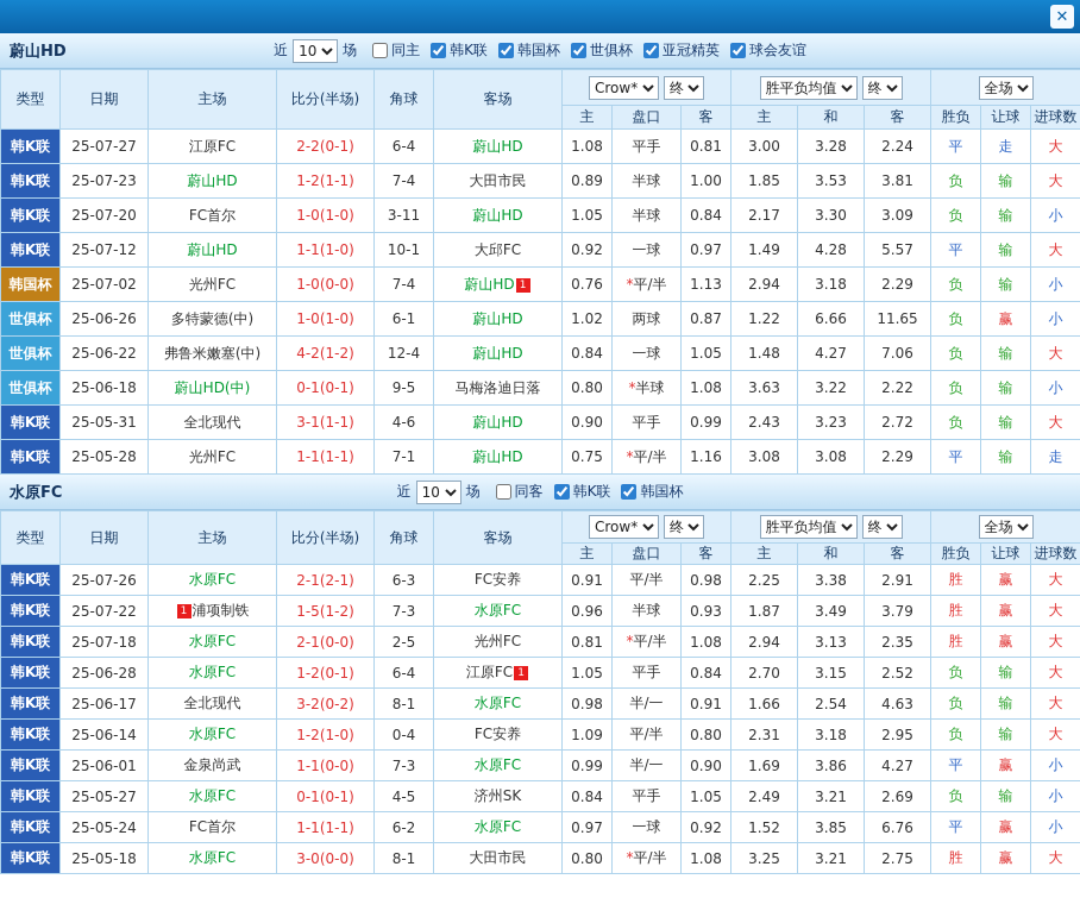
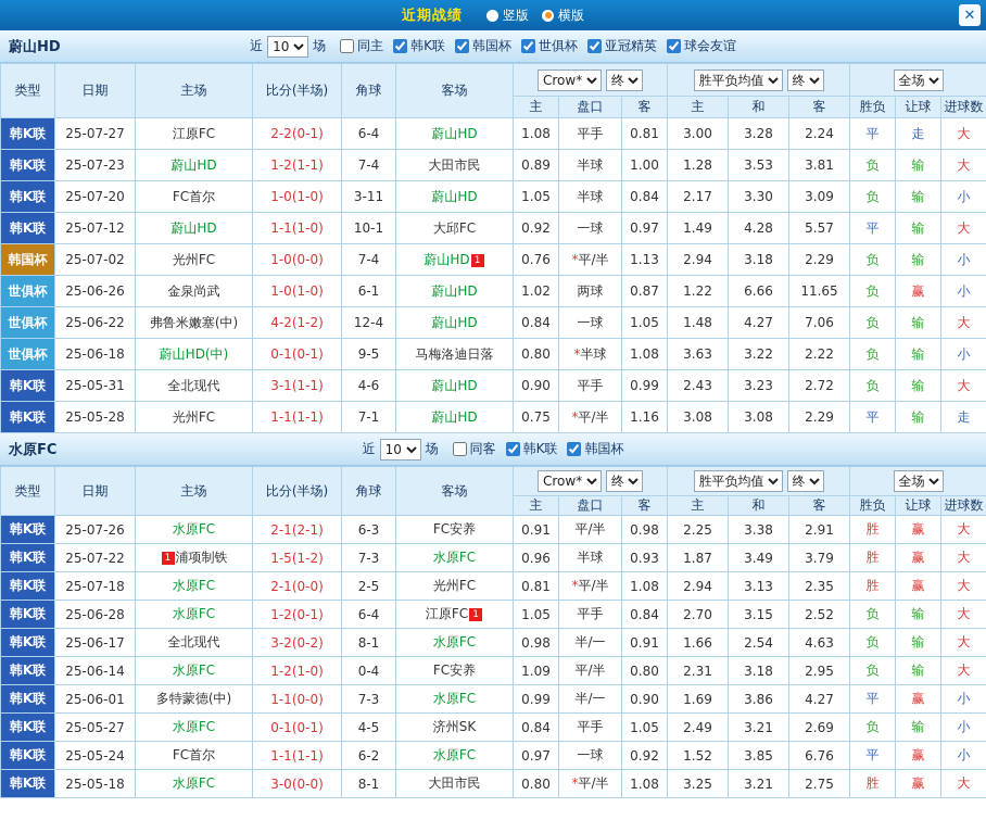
+ 近期战绩
+ 竖版
+ 横版
  ✕
  蔚山HD
  近
  10
  场
  同主
  韩K联
  韩国杯
  世俱杯
  亚冠精英
  球会友谊
  类型	日期	主场	比分(半场)	角球	客场	Crow* 终	胜平负均值 终	全场
  主	盘口	客	主	和	客	胜负	让球	进球数
  韩K联	25-07-27	江原FC	2-2(0-1)	6-4	蔚山HD	1.08	平手	0.81	3.00	3.28	2.24	平	走	大
- 韩K联	25-07-23	蔚山HD	1-2(1-1)	7-4	大田市民	0.89	半球	1.00	1.85	3.53	3.81	负	输	大
+ 韩K联	25-07-23	蔚山HD	1-2(1-1)	7-4	大田市民	0.89	半球	1.00	1.28	3.53	3.81	负	输	大
  韩K联	25-07-20	FC首尔	1-0(1-0)	3-11	蔚山HD	1.05	半球	0.84	2.17	3.30	3.09	负	输	小
  韩K联	25-07-12	蔚山HD	1-1(1-0)	10-1	大邱FC	0.92	一球	0.97	1.49	4.28	5.57	平	输	大
  韩国杯	25-07-02	光州FC	1-0(0-0)	7-4	蔚山HD 1	0.76	*平/半	1.13	2.94	3.18	2.29	负	输	小
- 世俱杯	25-06-26	多特蒙德(中)	1-0(1-0)	6-1	蔚山HD	1.02	两球	0.87	1.22	6.66	11.65	负	赢	小
+ 世俱杯	25-06-26	金泉尚武	1-0(1-0)	6-1	蔚山HD	1.02	两球	0.87	1.22	6.66	11.65	负	赢	小
  世俱杯	25-06-22	弗鲁米嫩塞(中)	4-2(1-2)	12-4	蔚山HD	0.84	一球	1.05	1.48	4.27	7.06	负	输	大
  世俱杯	25-06-18	蔚山HD(中)	0-1(0-1)	9-5	马梅洛迪日落	0.80	*半球	1.08	3.63	3.22	2.22	负	输	小
  韩K联	25-05-31	全北现代	3-1(1-1)	4-6	蔚山HD	0.90	平手	0.99	2.43	3.23	2.72	负	输	大
  韩K联	25-05-28	光州FC	1-1(1-1)	7-1	蔚山HD	0.75	*平/半	1.16	3.08	3.08	2.29	平	输	走
  水原FC
  近
  10
  场
  同客
  韩K联
  韩国杯
  类型	日期	主场	比分(半场)	角球	客场	Crow* 终	胜平负均值 终	全场
  主	盘口	客	主	和	客	胜负	让球	进球数
  韩K联	25-07-26	水原FC	2-1(2-1)	6-3	FC安养	0.91	平/半	0.98	2.25	3.38	2.91	胜	赢	大
  韩K联	25-07-22	1 浦项制铁	1-5(1-2)	7-3	水原FC	0.96	半球	0.93	1.87	3.49	3.79	胜	赢	大
  韩K联	25-07-18	水原FC	2-1(0-0)	2-5	光州FC	0.81	*平/半	1.08	2.94	3.13	2.35	胜	赢	大
  韩K联	25-06-28	水原FC	1-2(0-1)	6-4	江原FC 1	1.05	平手	0.84	2.70	3.15	2.52	负	输	大
  韩K联	25-06-17	全北现代	3-2(0-2)	8-1	水原FC	0.98	半/一	0.91	1.66	2.54	4.63	负	输	大
  韩K联	25-06-14	水原FC	1-2(1-0)	0-4	FC安养	1.09	平/半	0.80	2.31	3.18	2.95	负	输	大
- 韩K联	25-06-01	金泉尚武	1-1(0-0)	7-3	水原FC	0.99	半/一	0.90	1.69	3.86	4.27	平	赢	小
+ 韩K联	25-06-01	多特蒙德(中)	1-1(0-0)	7-3	水原FC	0.99	半/一	0.90	1.69	3.86	4.27	平	赢	小
  韩K联	25-05-27	水原FC	0-1(0-1)	4-5	济州SK	0.84	平手	1.05	2.49	3.21	2.69	负	输	小
  韩K联	25-05-24	FC首尔	1-1(1-1)	6-2	水原FC	0.97	一球	0.92	1.52	3.85	6.76	平	赢	小
  韩K联	25-05-18	水原FC	3-0(0-0)	8-1	大田市民	0.80	*平/半	1.08	3.25	3.21	2.75	胜	赢	大
